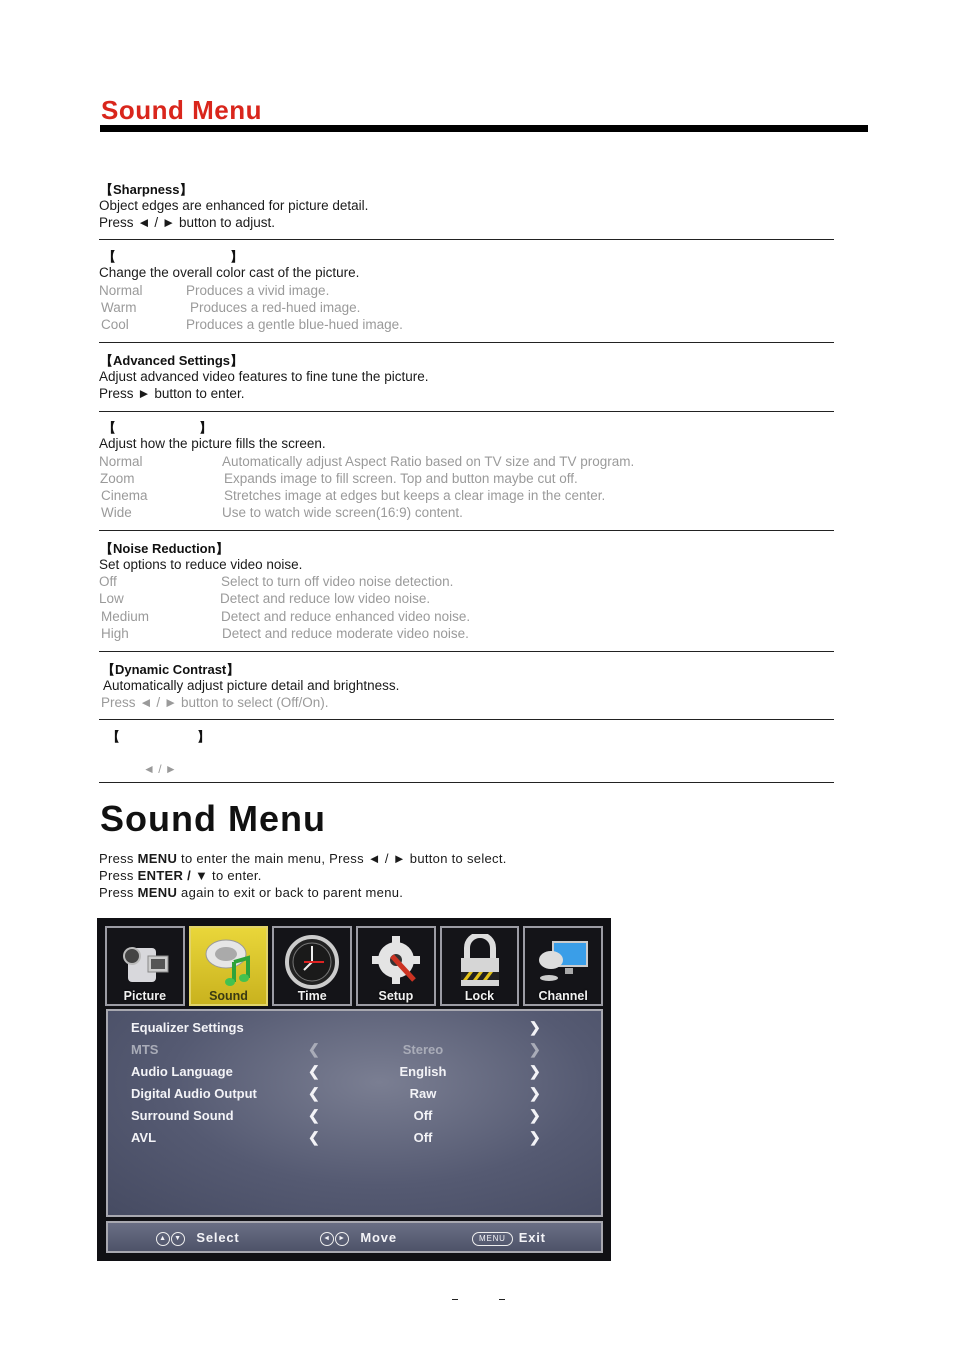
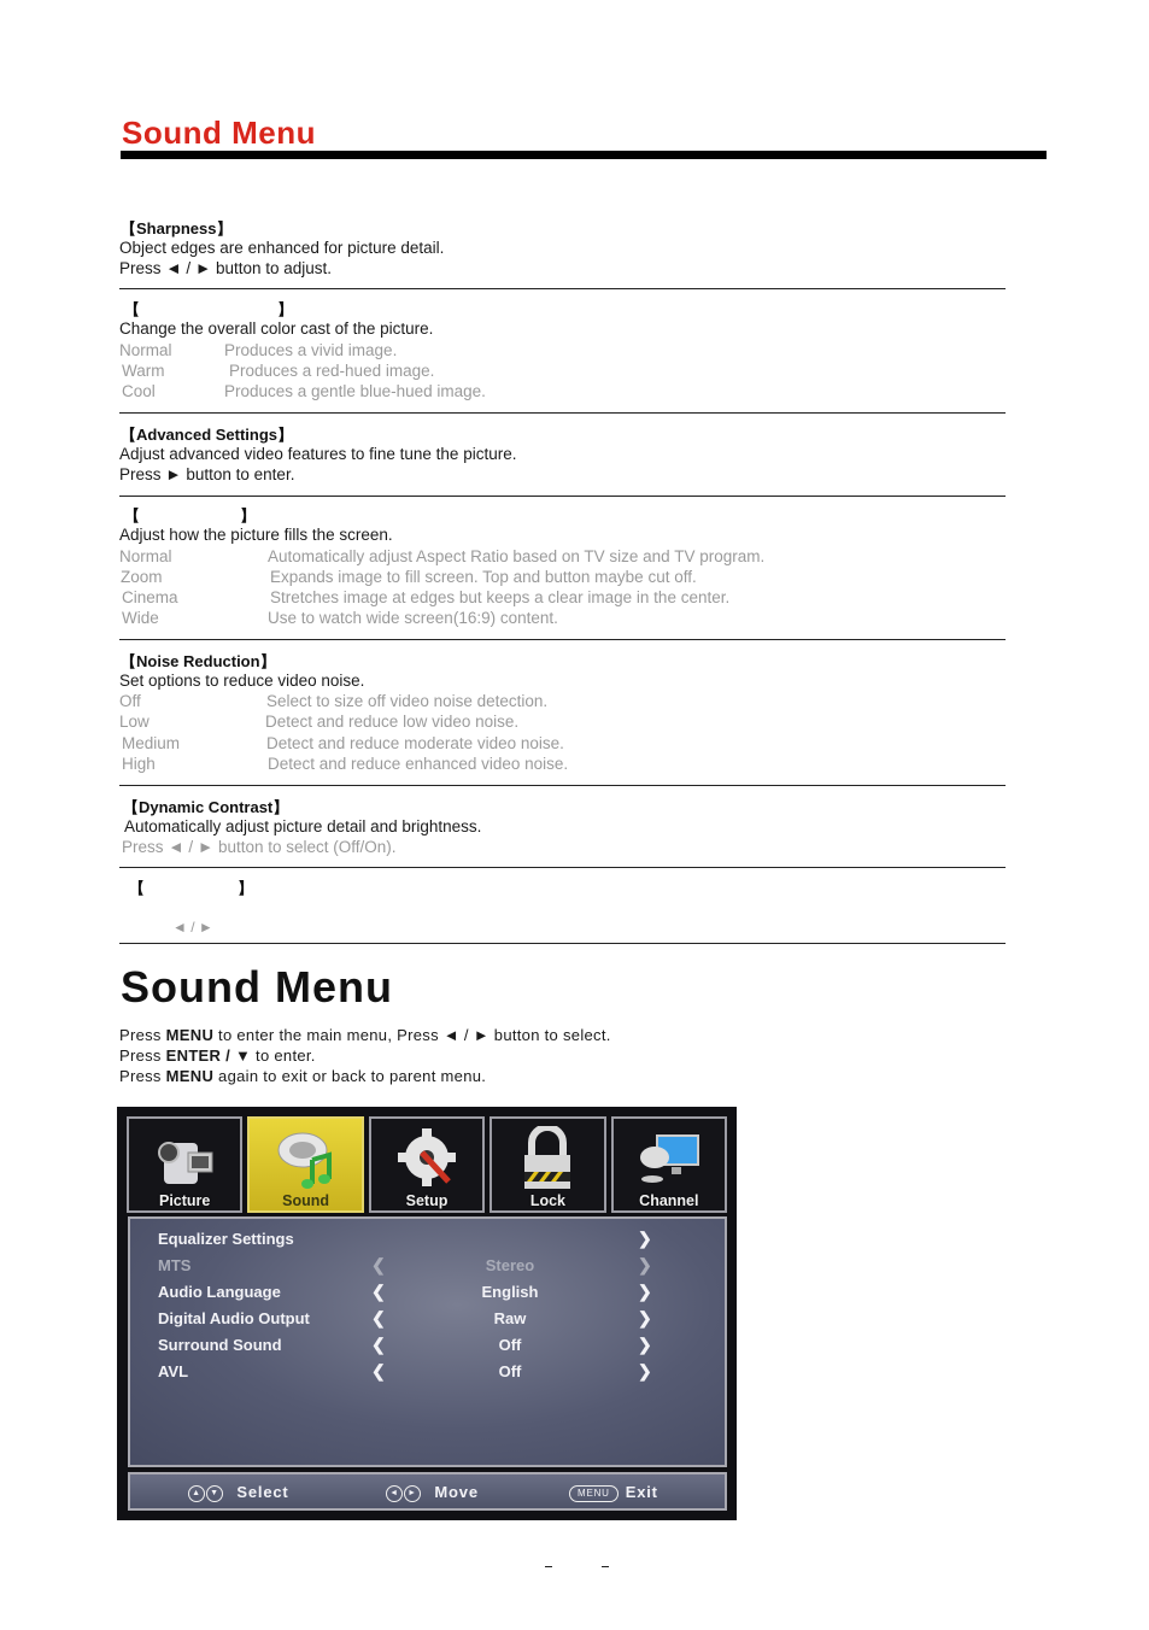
  Sound Menu
  【Sharpness】
  Object edges are enhanced for picture detail.
  Press ◄ / ► button to adjust.
  【
  】
  Change the overall color cast of the picture.
  Normal
  Produces a vivid image.
  Warm
  Produces a red-hued image.
  Cool
  Produces a gentle blue-hued image.
  【Advanced Settings】
  Adjust advanced video features to fine tune the picture.
  Press ► button to enter.
  【
  】
  Adjust how the picture fills the screen.
  Normal
  Automatically adjust Aspect Ratio based on TV size and TV program.
  Zoom
  Expands image to fill screen. Top and button maybe cut off.
  Cinema
  Stretches image at edges but keeps a clear image in the center.
  Wide
  Use to watch wide screen(16:9) content.
  【Noise Reduction】
  Set options to reduce video noise.
  Off
- Select to turn off video noise detection.
+ Select to size off video noise detection.
  Low
  Detect and reduce low video noise.
  Medium
- Detect and reduce enhanced video noise.
+ Detect and reduce moderate video noise.
  High
- Detect and reduce moderate video noise.
+ Detect and reduce enhanced video noise.
  【Dynamic Contrast】
  Automatically adjust picture detail and brightness.
  Press ◄ / ► button to select (Off/On).
  【
  】
  ◄ / ►
  Sound Menu
  Press MENU to enter the main menu, Press ◄ / ► button to select.
  Press ENTER / ▼ to enter.
  Press MENU again to exit or back to parent menu.
  Picture
  Sound
- Time
  Setup
  Lock
  Channel
  Equalizer Settings
  ❯
  MTS
  ❮
  Stereo
  ❯
  Audio Language
  ❮
  English
  ❯
  Digital Audio Output
  ❮
  Raw
  ❯
  Surround Sound
  ❮
  Off
  ❯
  AVL
  ❮
  Off
  ❯
  Select
  MENU Exit
